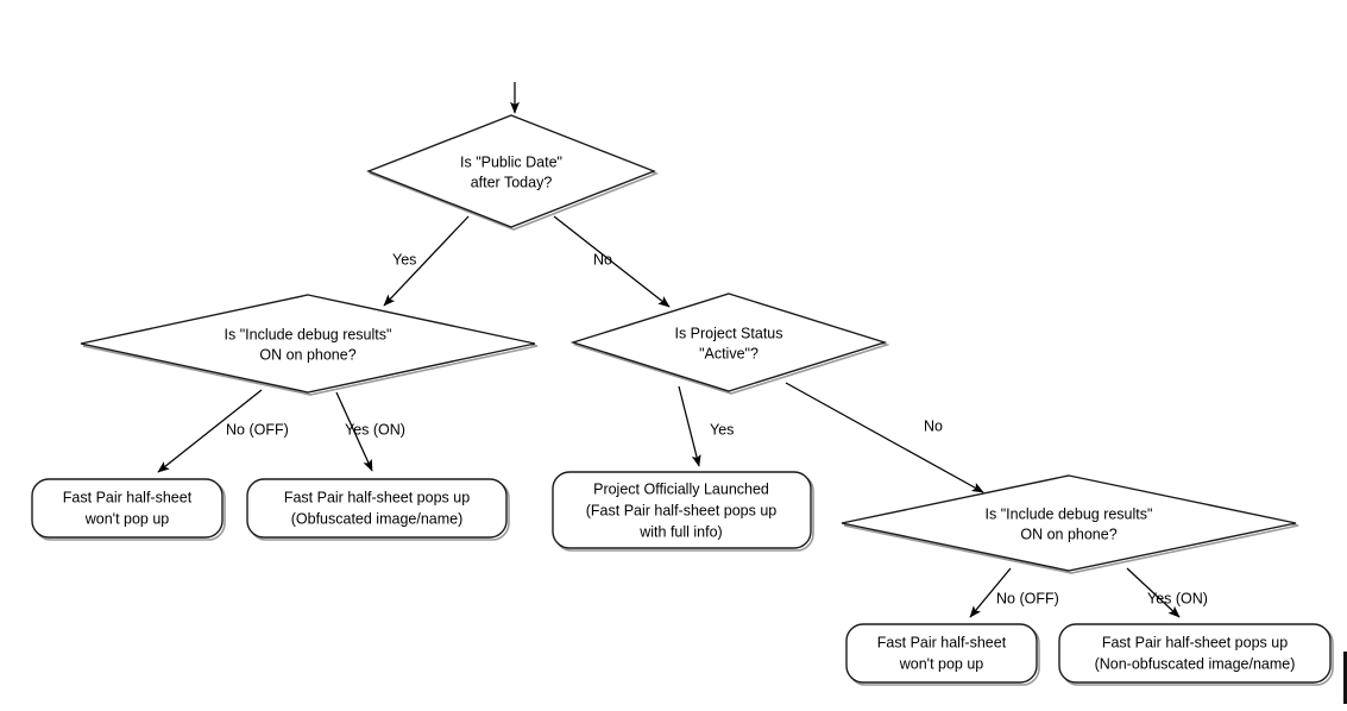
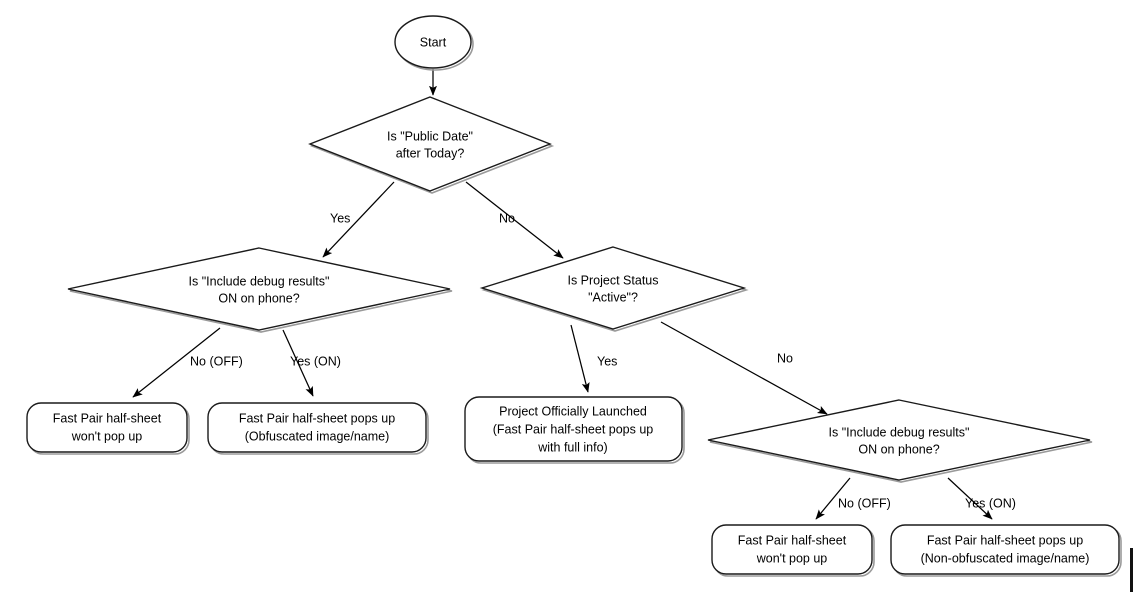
  Yes
  No
  No (OFF)
  Yes (ON)
  Yes
  No
  No (OFF)
  Yes (ON)
+ Start
  Is "Public Date"
  after Today?
  Is "Include debug results"
  ON on phone?
  Is Project Status
  "Active"?
  Is "Include debug results"
  ON on phone?
  Fast Pair half-sheet
  won't pop up
  Fast Pair half-sheet pops up
  (Obfuscated image/name)
  Project Officially Launched
  (Fast Pair half-sheet pops up
  with full info)
  Fast Pair half-sheet
  won't pop up
  Fast Pair half-sheet pops up
  (Non-obfuscated image/name)
